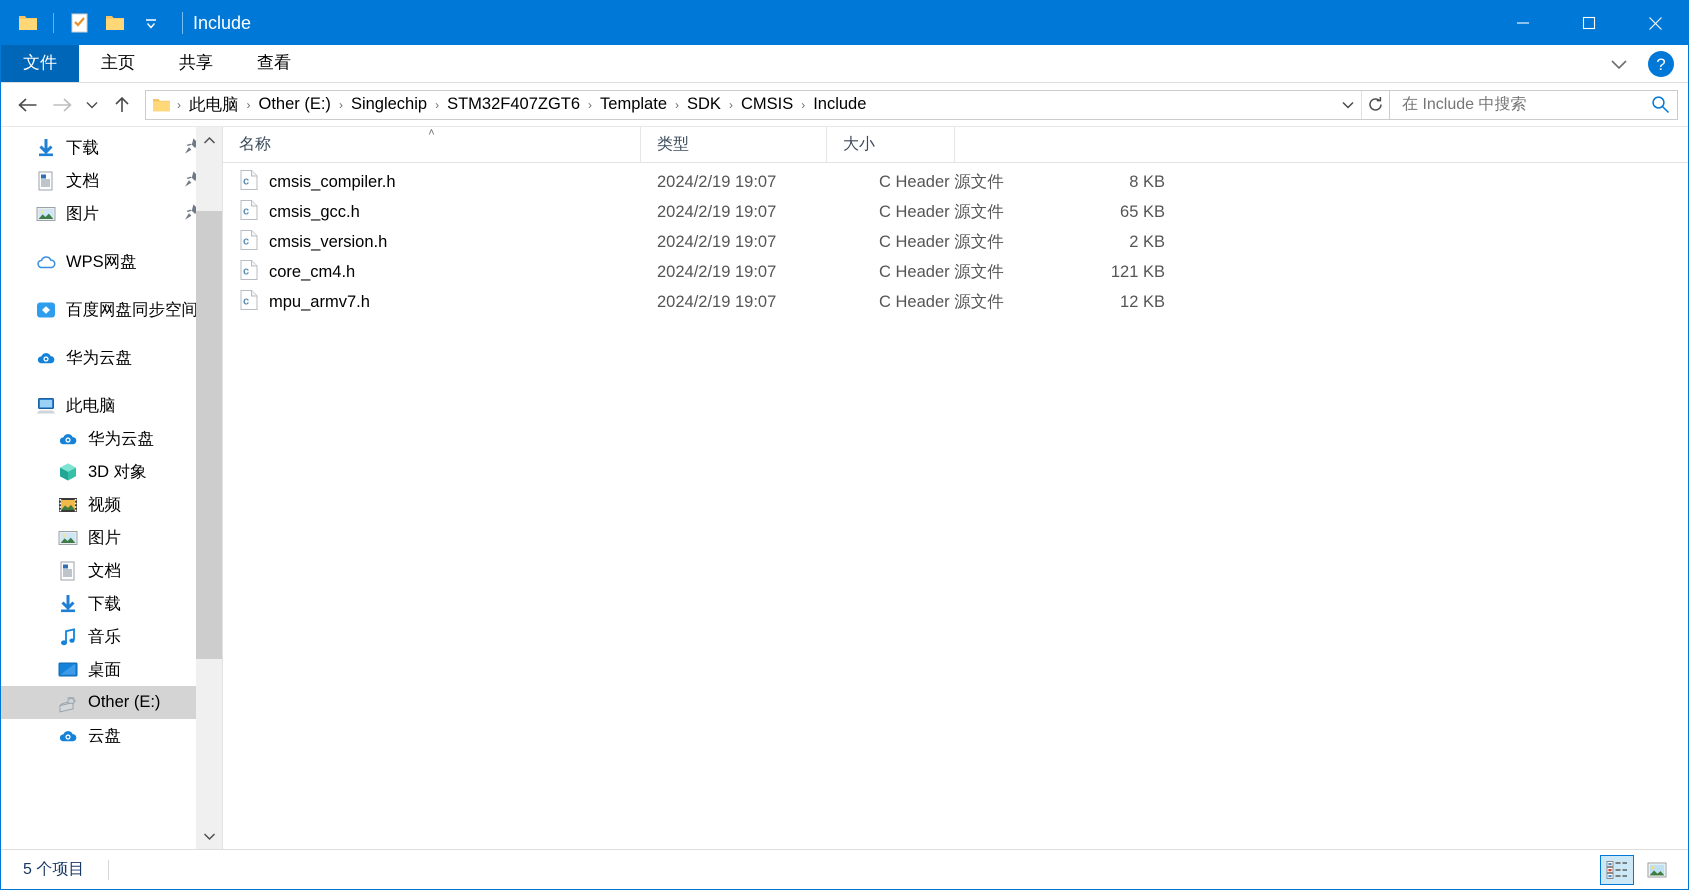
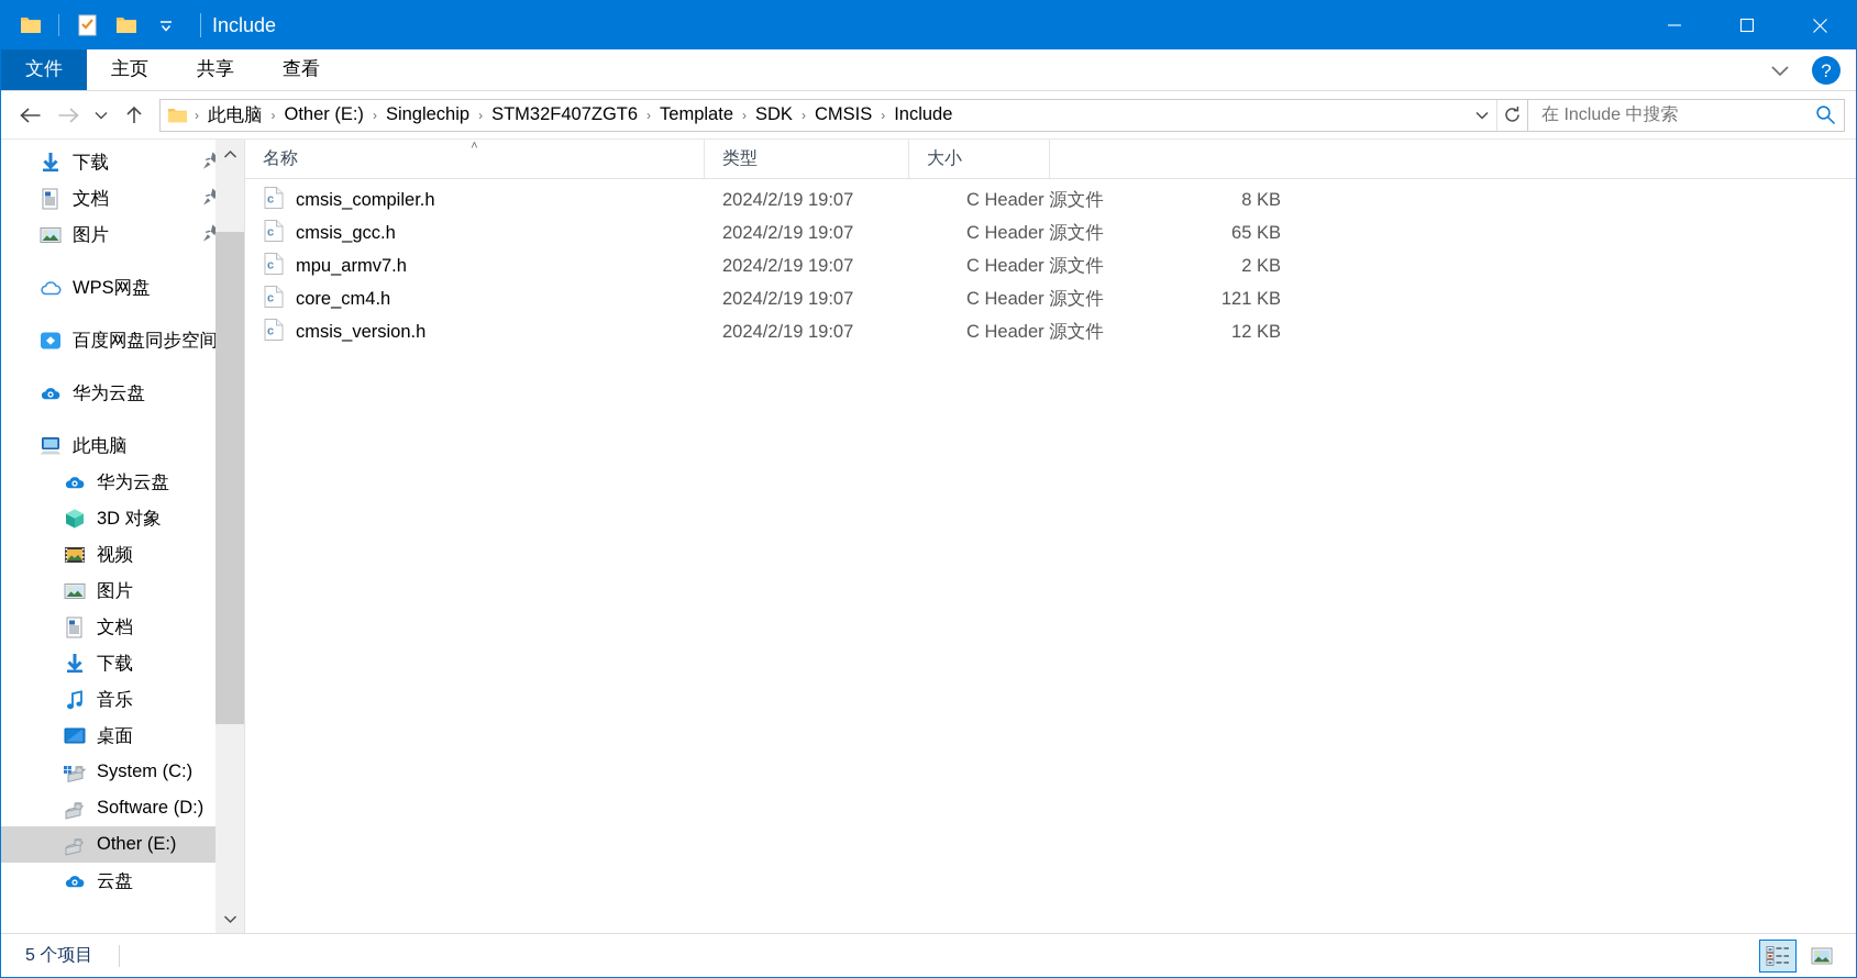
  Include
  文件
  主页
  共享
  查看
  ?
  ›
  此电脑
  ›
  Other (E:)
  ›
  Singlechip
  ›
  STM32F407ZGT6
  ›
  Template
  ›
  SDK
  ›
  CMSIS
  ›
  Include
  在 Include 中搜索
  下载
  文档
  图片
  WPS网盘
  百度网盘同步空间
  华为云盘
  此电脑
  华为云盘
  3D 对象
  视频
  图片
  文档
  下载
  音乐
  桌面
+ System (C:)
+ Software (D:)
  Other (E:)
  云盘
  ˄
  名称
  类型
  大小
  c
  cmsis_compiler.h
  2024/2/19 19:07
  C Header 源文件
  8 KB
  c
  cmsis_gcc.h
  2024/2/19 19:07
  C Header 源文件
  65 KB
  c
- cmsis_version.h
+ mpu_armv7.h
  2024/2/19 19:07
  C Header 源文件
  2 KB
  c
  core_cm4.h
  2024/2/19 19:07
  C Header 源文件
  121 KB
  c
- mpu_armv7.h
+ cmsis_version.h
  2024/2/19 19:07
  C Header 源文件
  12 KB
  5 个项目
